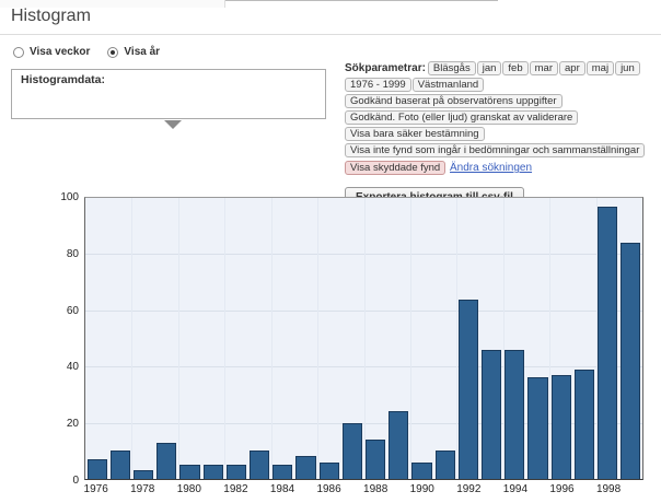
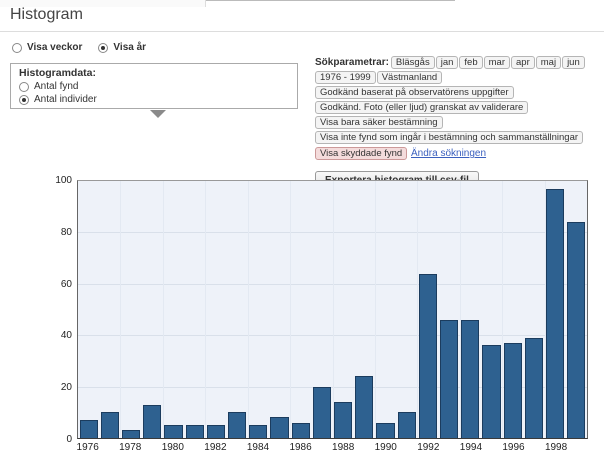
  Histogram
  Visa veckor
  Visa år
  Histogramdata:
+ Antal fynd
+ Antal individer
- Sökparametrar: Bläsgås jan feb mar apr maj jun1976 - 1999 VästmanlandGodkänd baserat på observatörens uppgifterGodkänd. Foto (eller ljud) granskat av validerareVisa bara säker bestämningVisa inte fynd som ingår i bedömningar och sammanställningarVisa skyddade fynd Ändra sökningen
+ Sökparametrar: Bläsgås jan feb mar apr maj jun1976 - 1999 VästmanlandGodkänd baserat på observatörens uppgifterGodkänd. Foto (eller ljud) granskat av validerareVisa bara säker bestämningVisa inte fynd som ingår i bestämning och sammanställningarVisa skyddade fynd Ändra sökningen
  0
  20
  40
  60
  80
  100
  1976
  1978
  1980
  1982
  1984
  1986
  1988
  1990
  1992
  1994
  1996
  1998
